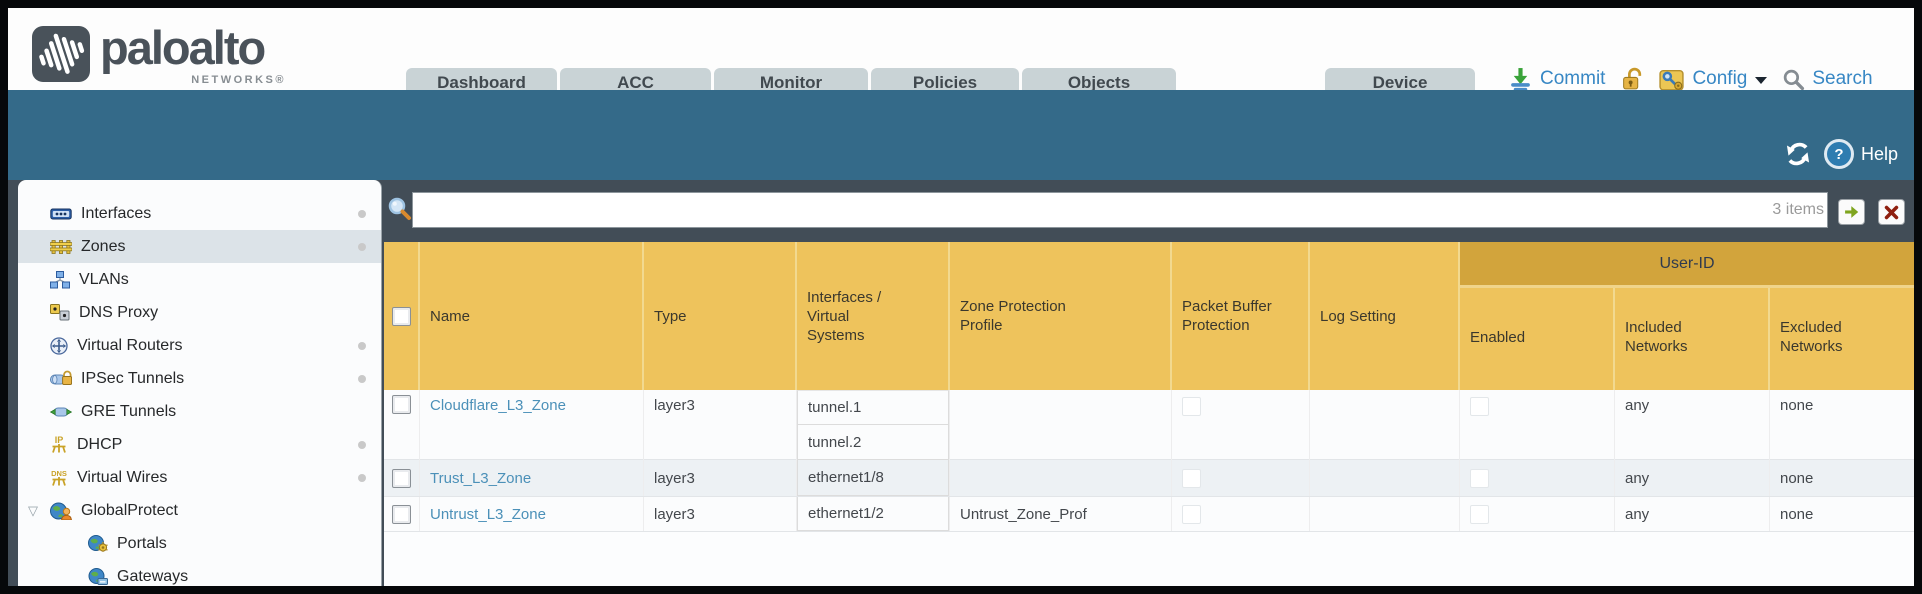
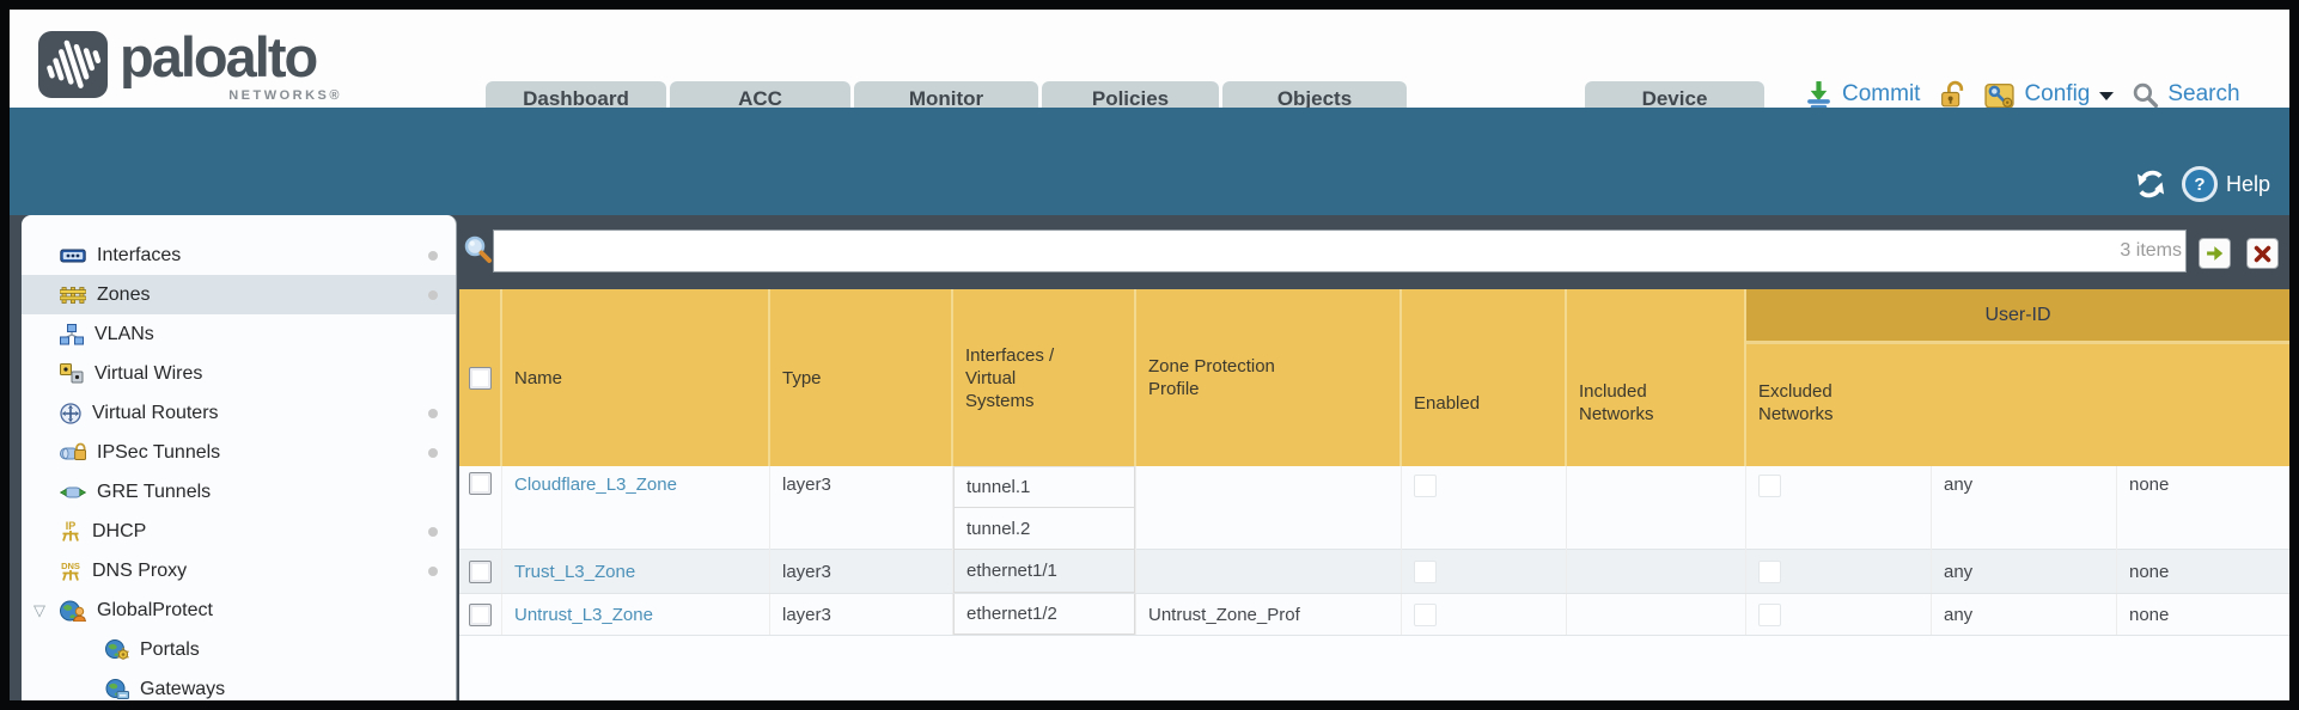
  paloalto
  NETWORKS®
  Dashboard
  ACC
  Monitor
  Policies
  Objects
  Device
  Commit
  Config
  Search
  ?
  Help
  Interfaces
  Zones
  VLANs
- DNS Proxy
+ Virtual Wires
  Virtual Routers
  IPSec Tunnels
  GRE Tunnels
  IP
  DHCP
  DNS
- Virtual Wires
+ DNS Proxy
  ▽
  GlobalProtect
  Portals
  Gateways
  3 items
  Name
  Type
  Interfaces / Virtual Systems
  Zone Protection Profile
- Packet Buffer Protection
- Log Setting
  Enabled
  Included Networks
  Excluded Networks
  User-ID
  Cloudflare_L3_Zone
  layer3
  tunnel.1
  tunnel.2
  any
  none
  Trust_L3_Zone
  layer3
- ethernet1/8
+ ethernet1/1
  any
  none
  Untrust_L3_Zone
  layer3
  ethernet1/2
  Untrust_Zone_Prof
  any
  none
